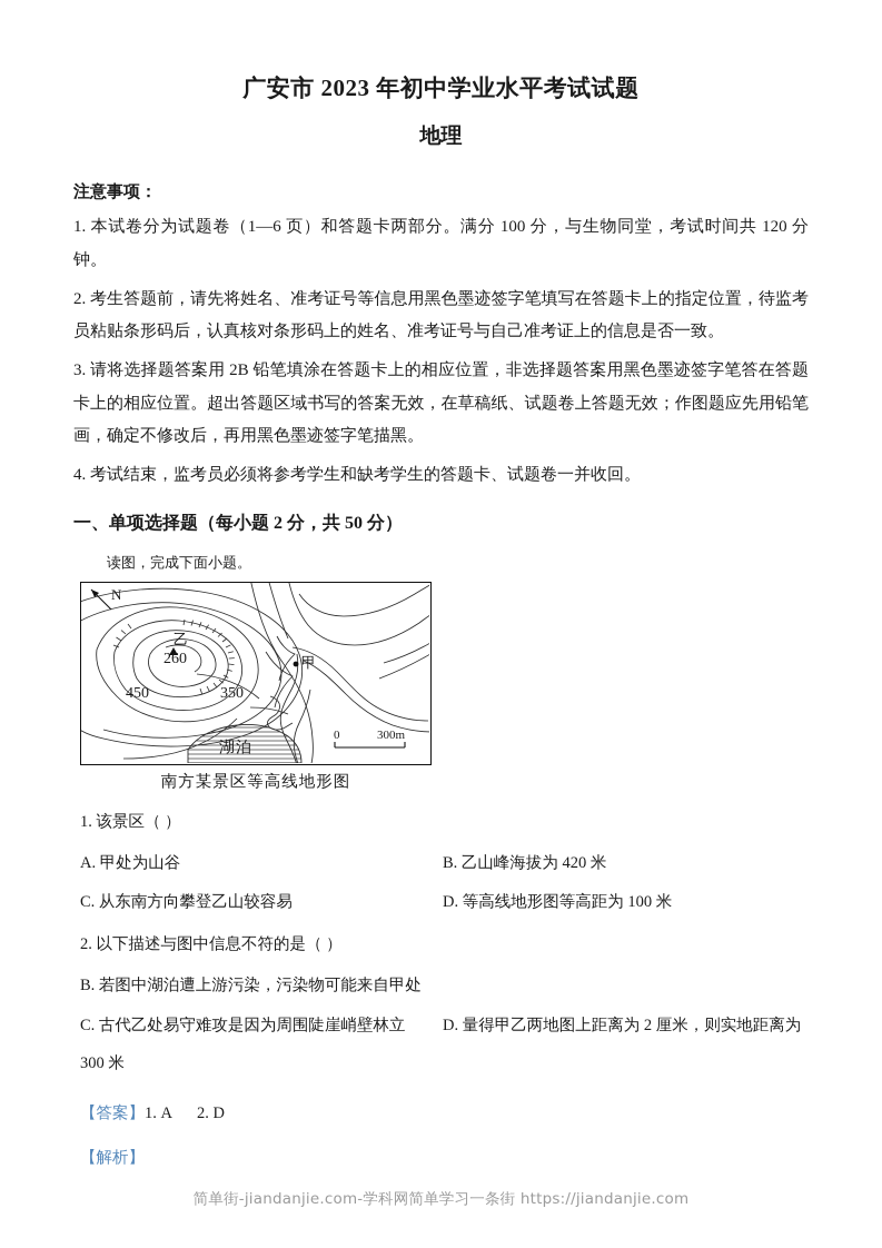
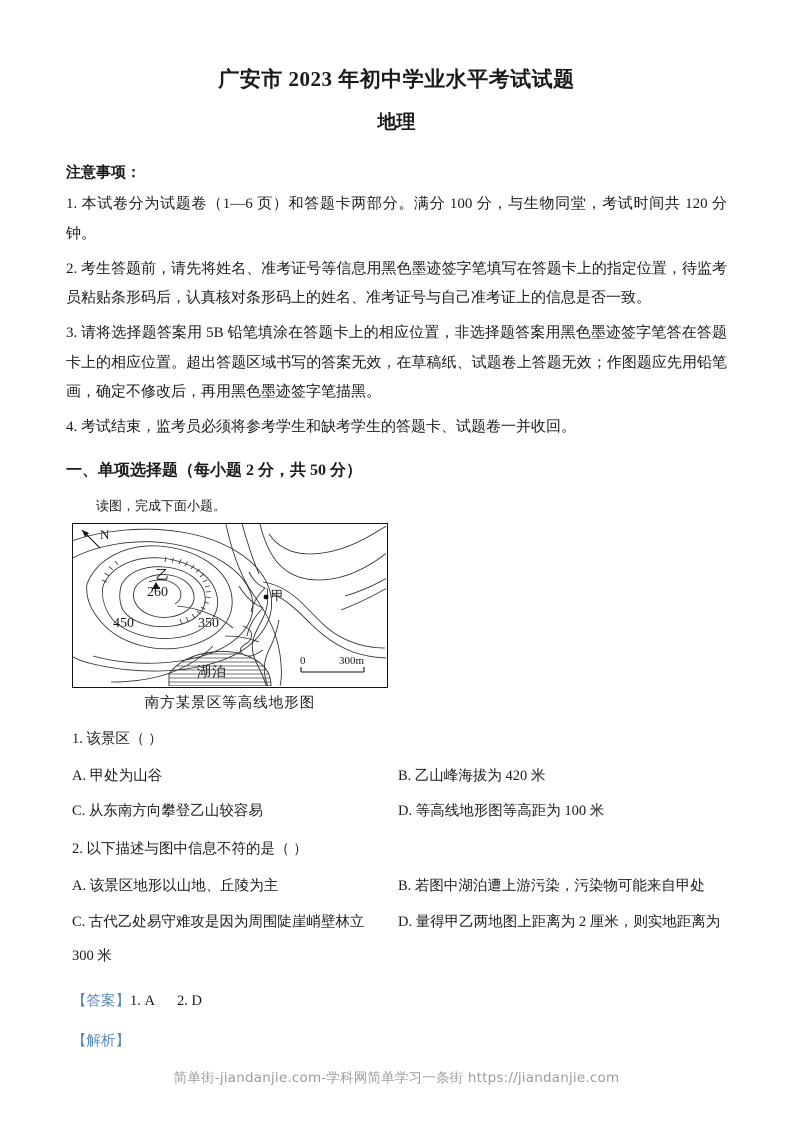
  广安市 2023 年初中学业水平考试试题
  地理
  注意事项：
  1. 本试卷分为试题卷（1—6 页）和答题卡两部分。满分 100 分，与生物同堂，考试时间共 120 分钟。
  2. 考生答题前，请先将姓名、准考证号等信息用黑色墨迹签字笔填写在答题卡上的指定位置，待监考员粘贴条形码后，认真核对条形码上的姓名、准考证号与自己准考证上的信息是否一致。
- 3. 请将选择题答案用 2B 铅笔填涂在答题卡上的相应位置，非选择题答案用黑色墨迹签字笔答在答题卡上的相应位置。超出答题区域书写的答案无效，在草稿纸、试题卷上答题无效；作图题应先用铅笔画，确定不修改后，再用黑色墨迹签字笔描黑。
+ 3. 请将选择题答案用 5B 铅笔填涂在答题卡上的相应位置，非选择题答案用黑色墨迹签字笔答在答题卡上的相应位置。超出答题区域书写的答案无效，在草稿纸、试题卷上答题无效；作图题应先用铅笔画，确定不修改后，再用黑色墨迹签字笔描黑。
  4. 考试结束，监考员必须将参考学生和缺考学生的答题卡、试题卷一并收回。
  一、单项选择题（每小题 2 分，共 50 分）
  读图，完成下面小题。
  N
  乙
  260
  450
  350
  甲
  湖泊
  0
  300m
  南方某景区等高线地形图
  1. 该景区（ ）
  A. 甲处为山谷
  B. 乙山峰海拔为 420 米
  C. 从东南方向攀登乙山较容易
  D. 等高线地形图等高距为 100 米
  2. 以下描述与图中信息不符的是（ ）
+ A. 该景区地形以山地、丘陵为主
  B. 若图中湖泊遭上游污染，污染物可能来自甲处
  C. 古代乙处易守难攻是因为周围陡崖峭壁林立
  D. 量得甲乙两地图上距离为 2 厘米，则实地距离为
  300 米
  【答案】1. A 2. D
  【解析】
  简单街-jiandanjie.com-学科网简单学习一条街 https://jiandanjie.com
